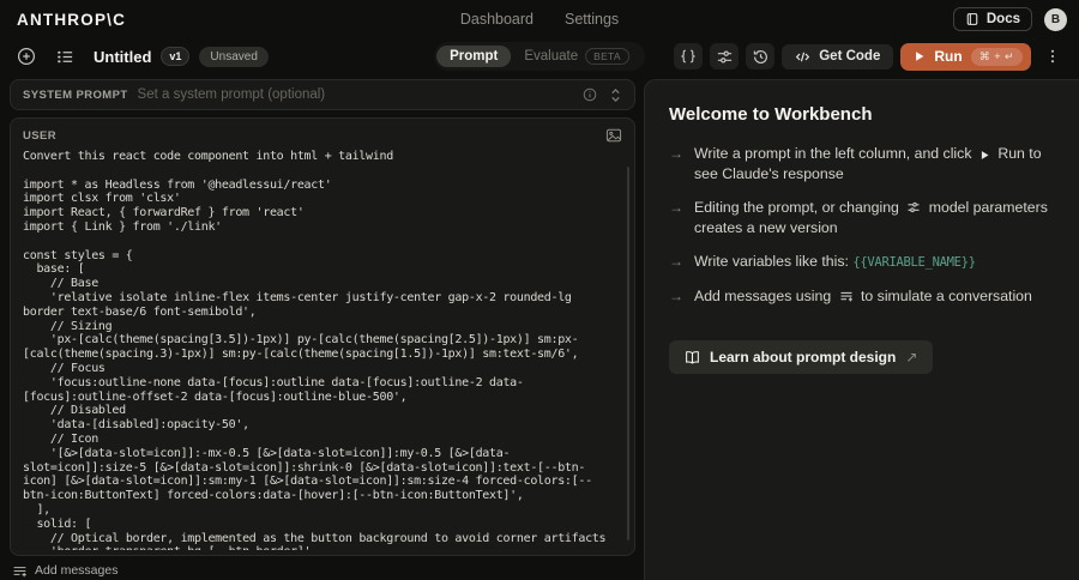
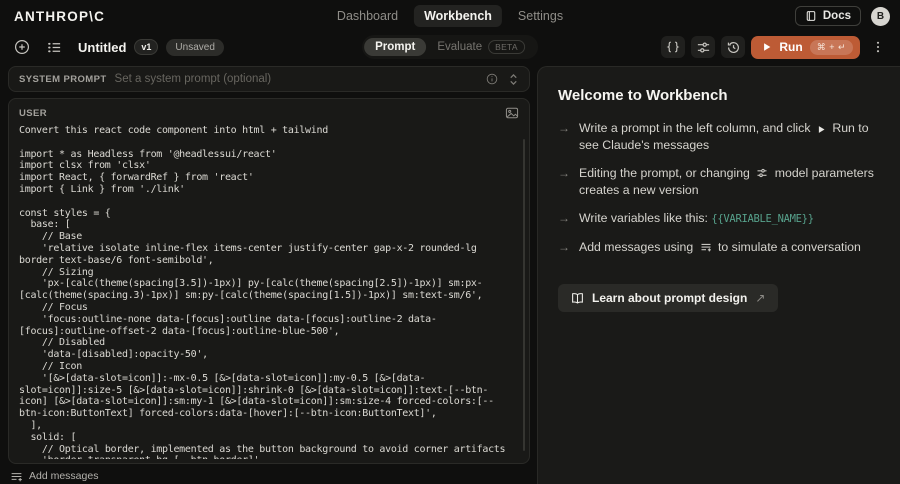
  ANTHROP\C
  Dashboard
+ Workbench
  Settings
  Docs
  B
  Untitled
  v1
  Unsaved
  Prompt
  Evaluate
  BETA
- Get Code
  Run
  ⌘ + ↵
  SYSTEM PROMPT
  Set a system prompt (optional)
  USER
  Convert this react code component into html + tailwind
  import * as Headless from '@headlessui/react'
  import clsx from 'clsx'
  import React, { forwardRef } from 'react'
  import { Link } from './link'
  const styles = {
  base: [
  // Base
  'relative isolate inline-flex items-center justify-center gap-x-2 rounded-lg border text-base/6 font-semibold',
  // Sizing
  'px-[calc(theme(spacing[3.5])-1px)] py-[calc(theme(spacing[2.5])-1px)] sm:px-[calc(theme(spacing.3)-1px)] sm:py-[calc(theme(spacing[1.5])-1px)] sm:text-sm/6',
  // Focus
  'focus:outline-none data-[focus]:outline data-[focus]:outline-2 data-[focus]:outline-offset-2 data-[focus]:outline-blue-500',
  // Disabled
  'data-[disabled]:opacity-50',
  // Icon
  '[&>[data-slot=icon]]:-mx-0.5 [&>[data-slot=icon]]:my-0.5 [&>[data-slot=icon]]:size-5 [&>[data-slot=icon]]:shrink-0 [&>[data-slot=icon]]:text-[--btn-icon] [&>[data-slot=icon]]:sm:my-1 [&>[data-slot=icon]]:sm:size-4 forced-colors:[--btn-icon:ButtonText] forced-colors:data-[hover]:[--btn-icon:ButtonText]',
  ],
  solid: [
  // Optical border, implemented as the button background to avoid corner artifacts
  Add messages
  Welcome to Workbench
  →
- Write a prompt in the left column, and click Run to see Claude's response
+ Write a prompt in the left column, and click Run to see Claude's messages
  →
  Editing the prompt, or changing model parameters creates a new version
  →
  Write variables like this: {{VARIABLE_NAME}}
  →
  Add messages using to simulate a conversation
  Learn about prompt design
  ↗
